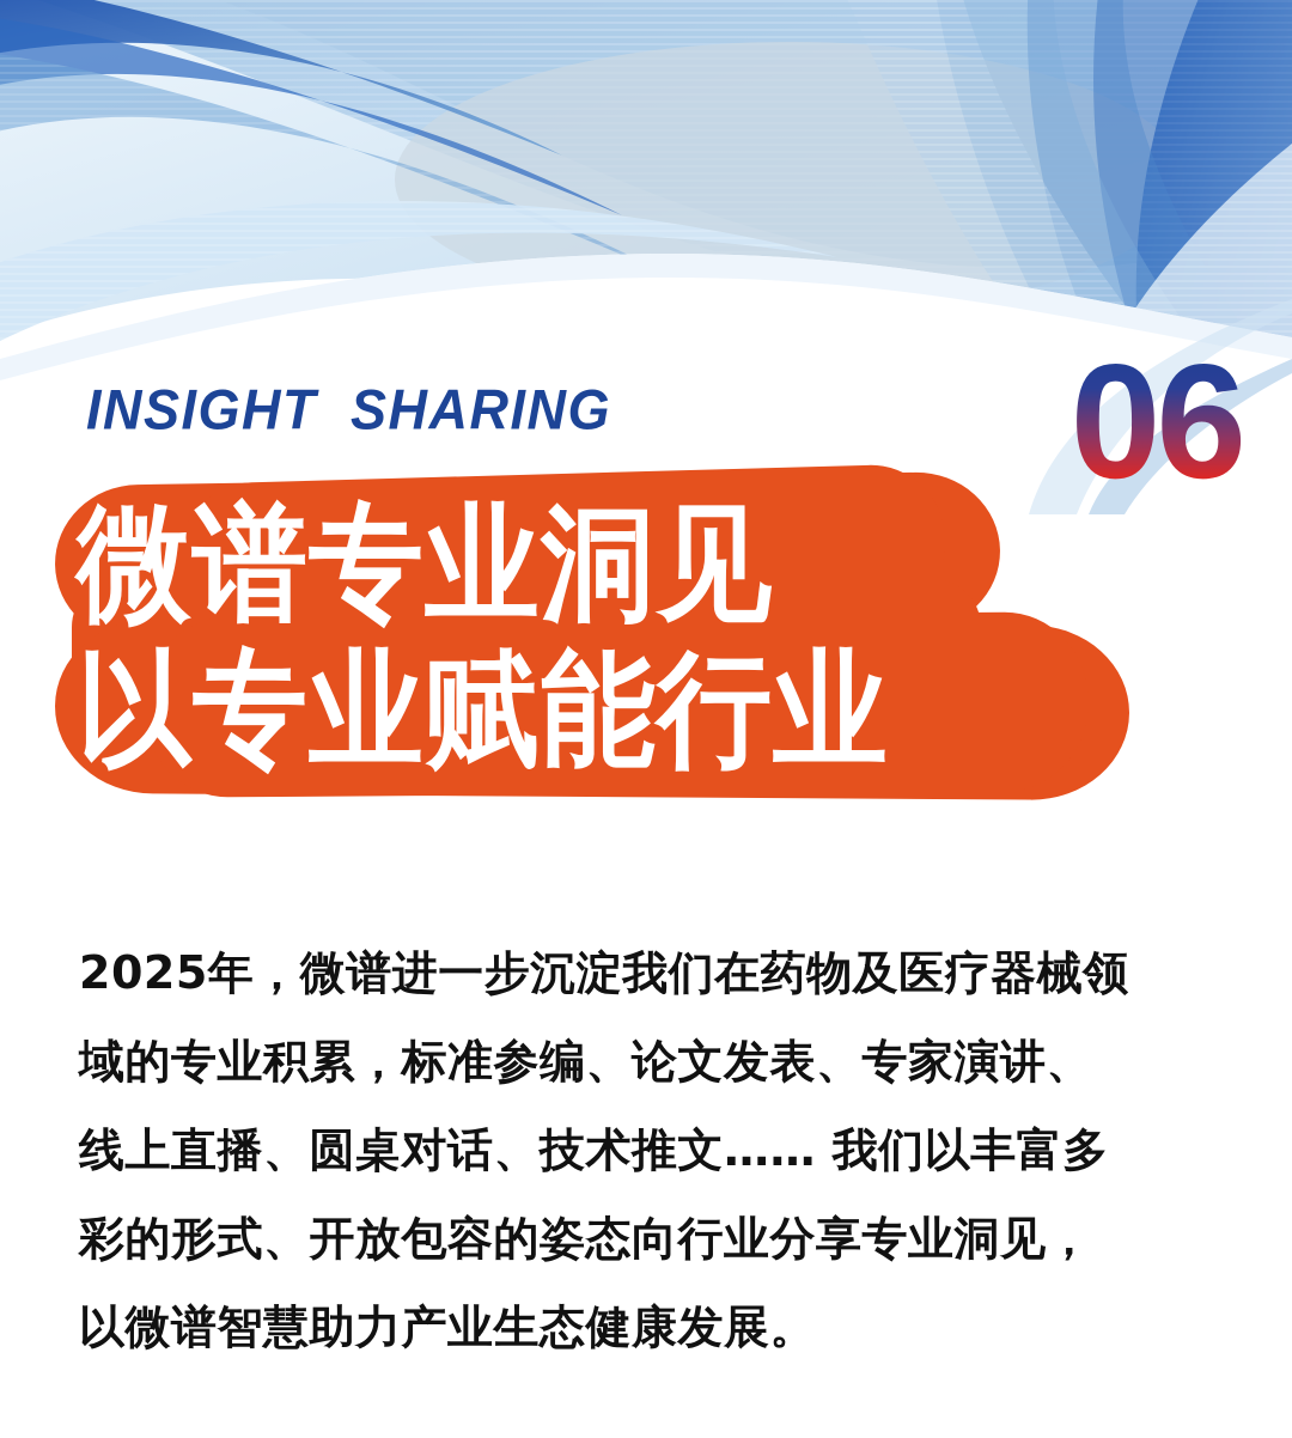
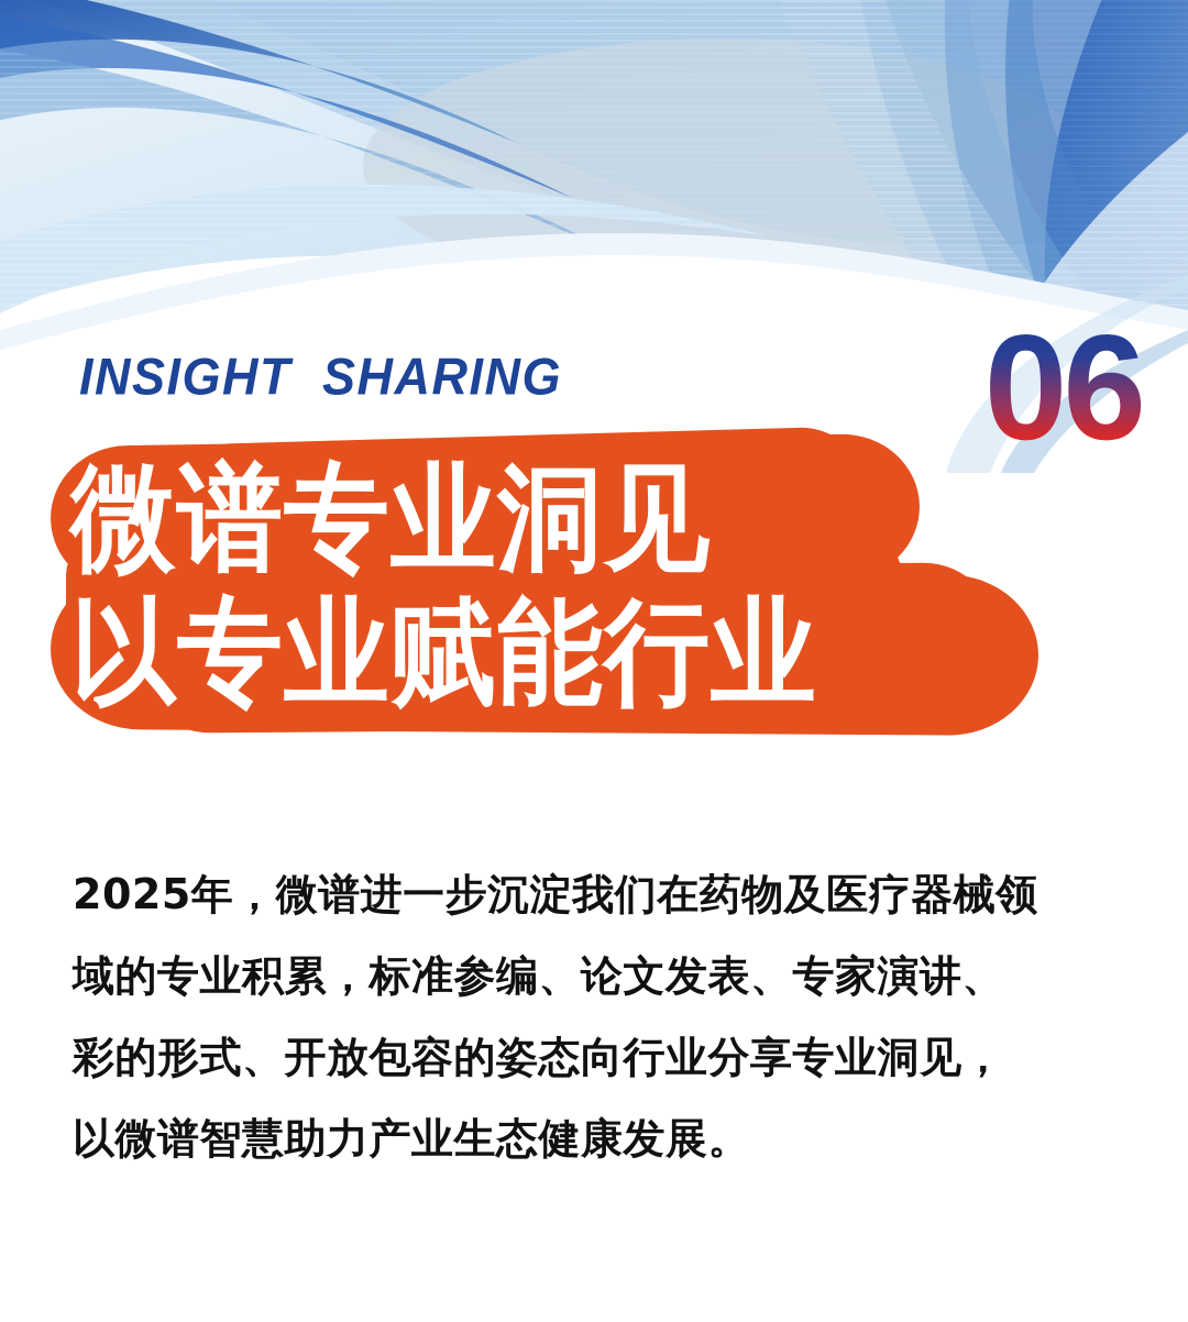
  INSIGHT SHARING
  06
  微谱专业洞见
  以专业赋能行业
  2025年，微谱进一步沉淀我们在药物及医疗器械领
  域的专业积累，标准参编、论文发表、专家演讲、
- 线上直播、圆桌对话、技术推文…… 我们以丰富多
  彩的形式、开放包容的姿态向行业分享专业洞见，
  以微谱智慧助力产业生态健康发展。
